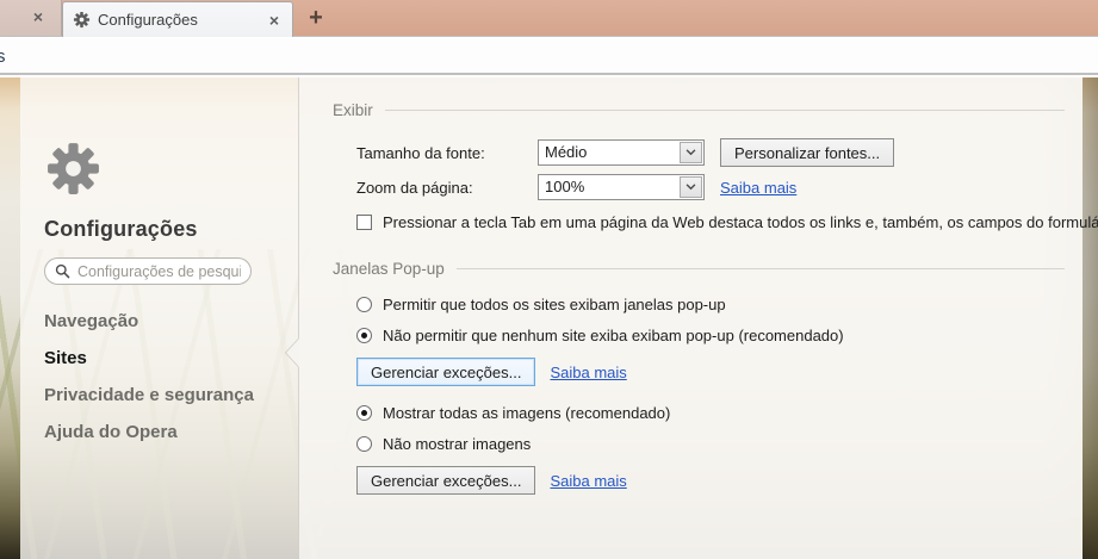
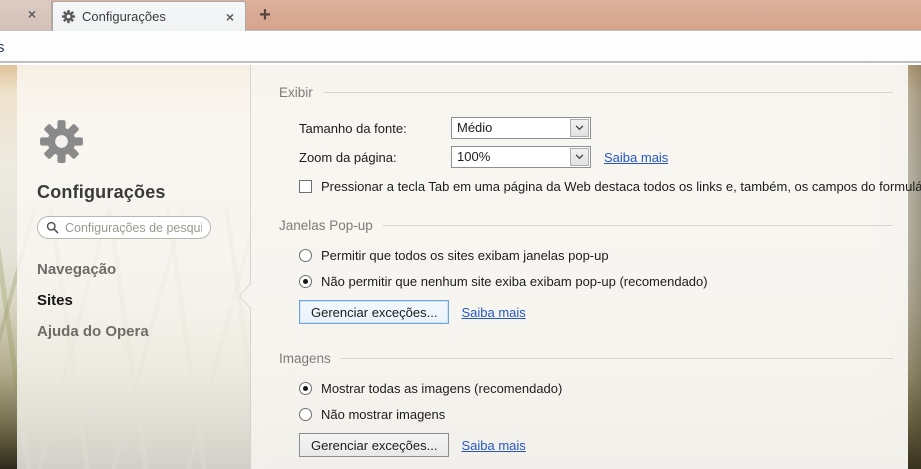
  ×
  Configurações
  ×
  +
  s
  Configurações
  Configurações de pesqui
  Navegação
  Sites
- Privacidade e segurança
  Ajuda do Opera
  Exibir
  Tamanho da fonte:
  Médio
- Personalizar fontes...
  Zoom da página:
  100%
  Saiba mais
  Pressionar a tecla Tab em uma página da Web destaca todos os links e, também, os campos do formulá
  Janelas Pop-up
  Permitir que todos os sites exibam janelas pop-up
  Não permitir que nenhum site exiba exibam pop-up (recomendado)
  Gerenciar exceções...
  Saiba mais
+ Imagens
  Mostrar todas as imagens (recomendado)
  Não mostrar imagens
  Gerenciar exceções...
  Saiba mais
